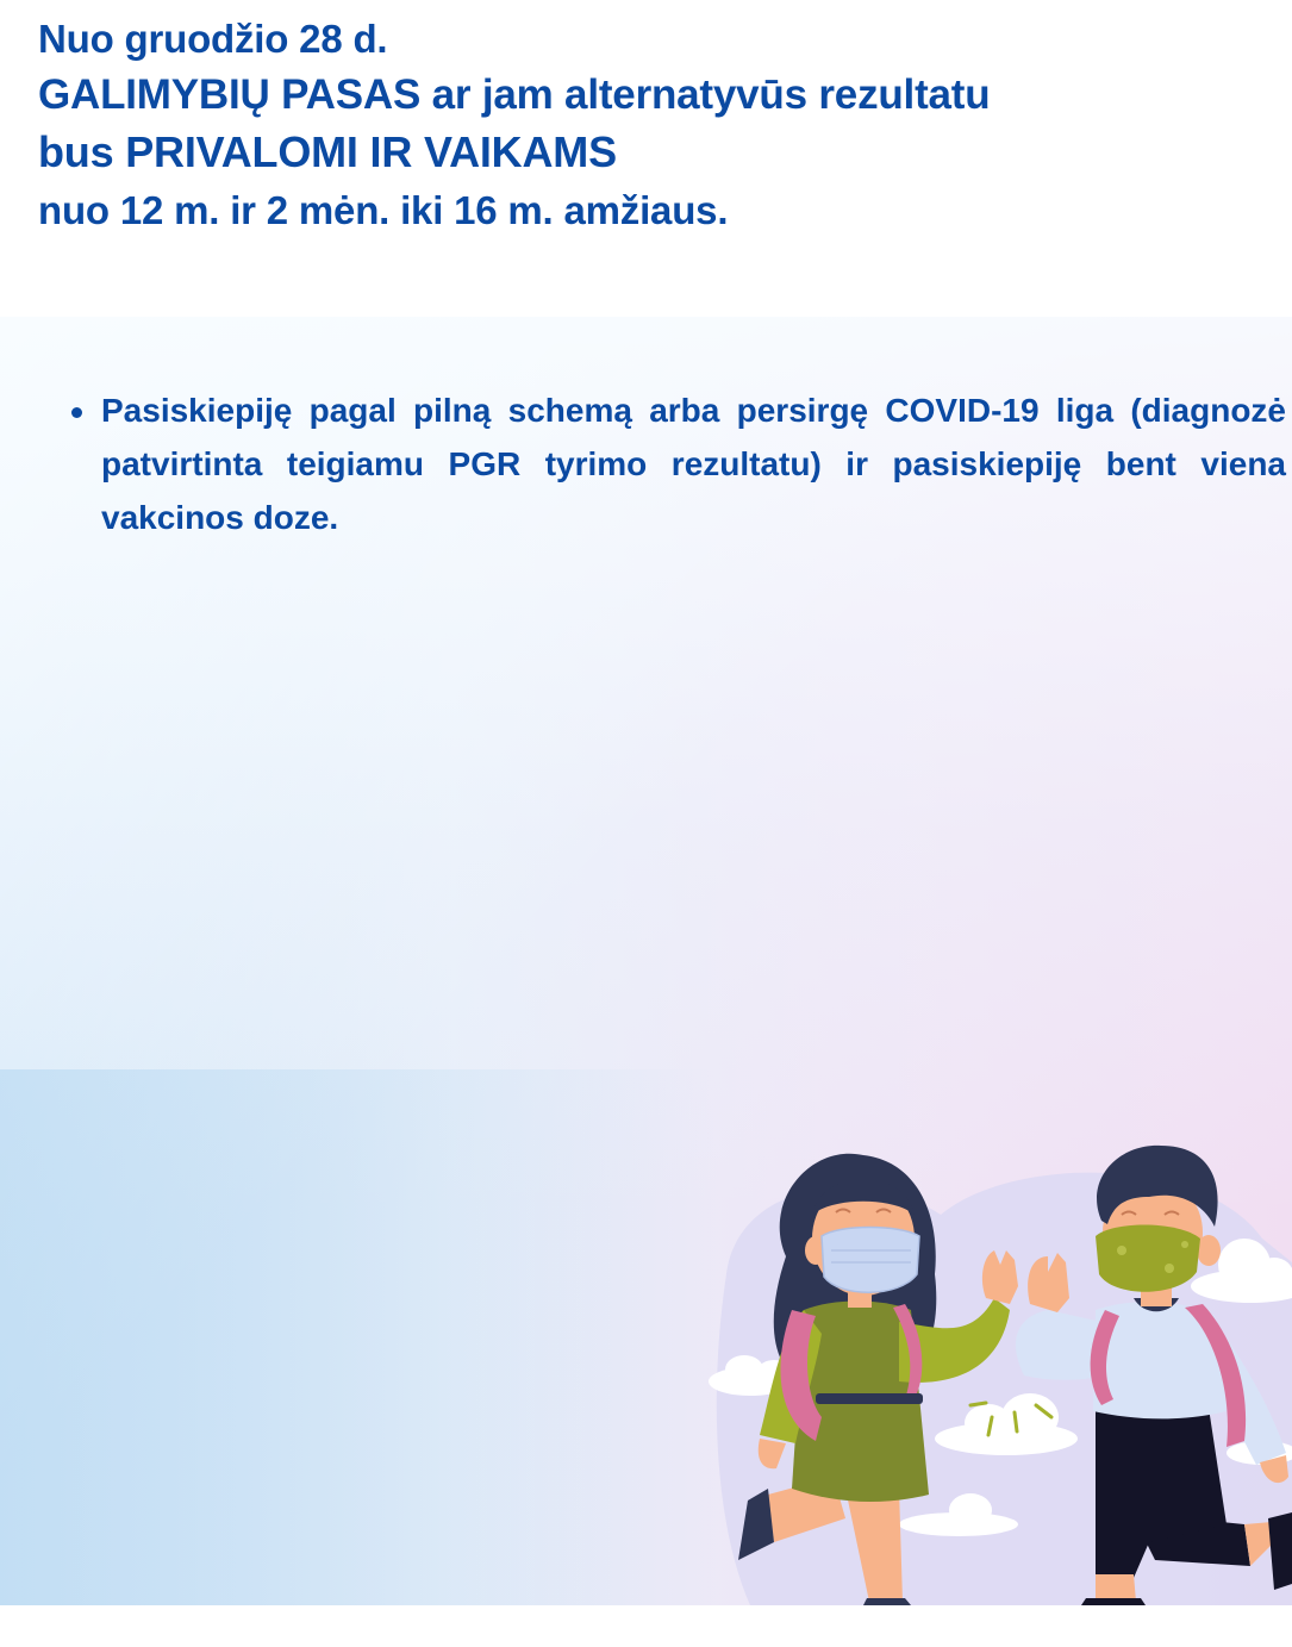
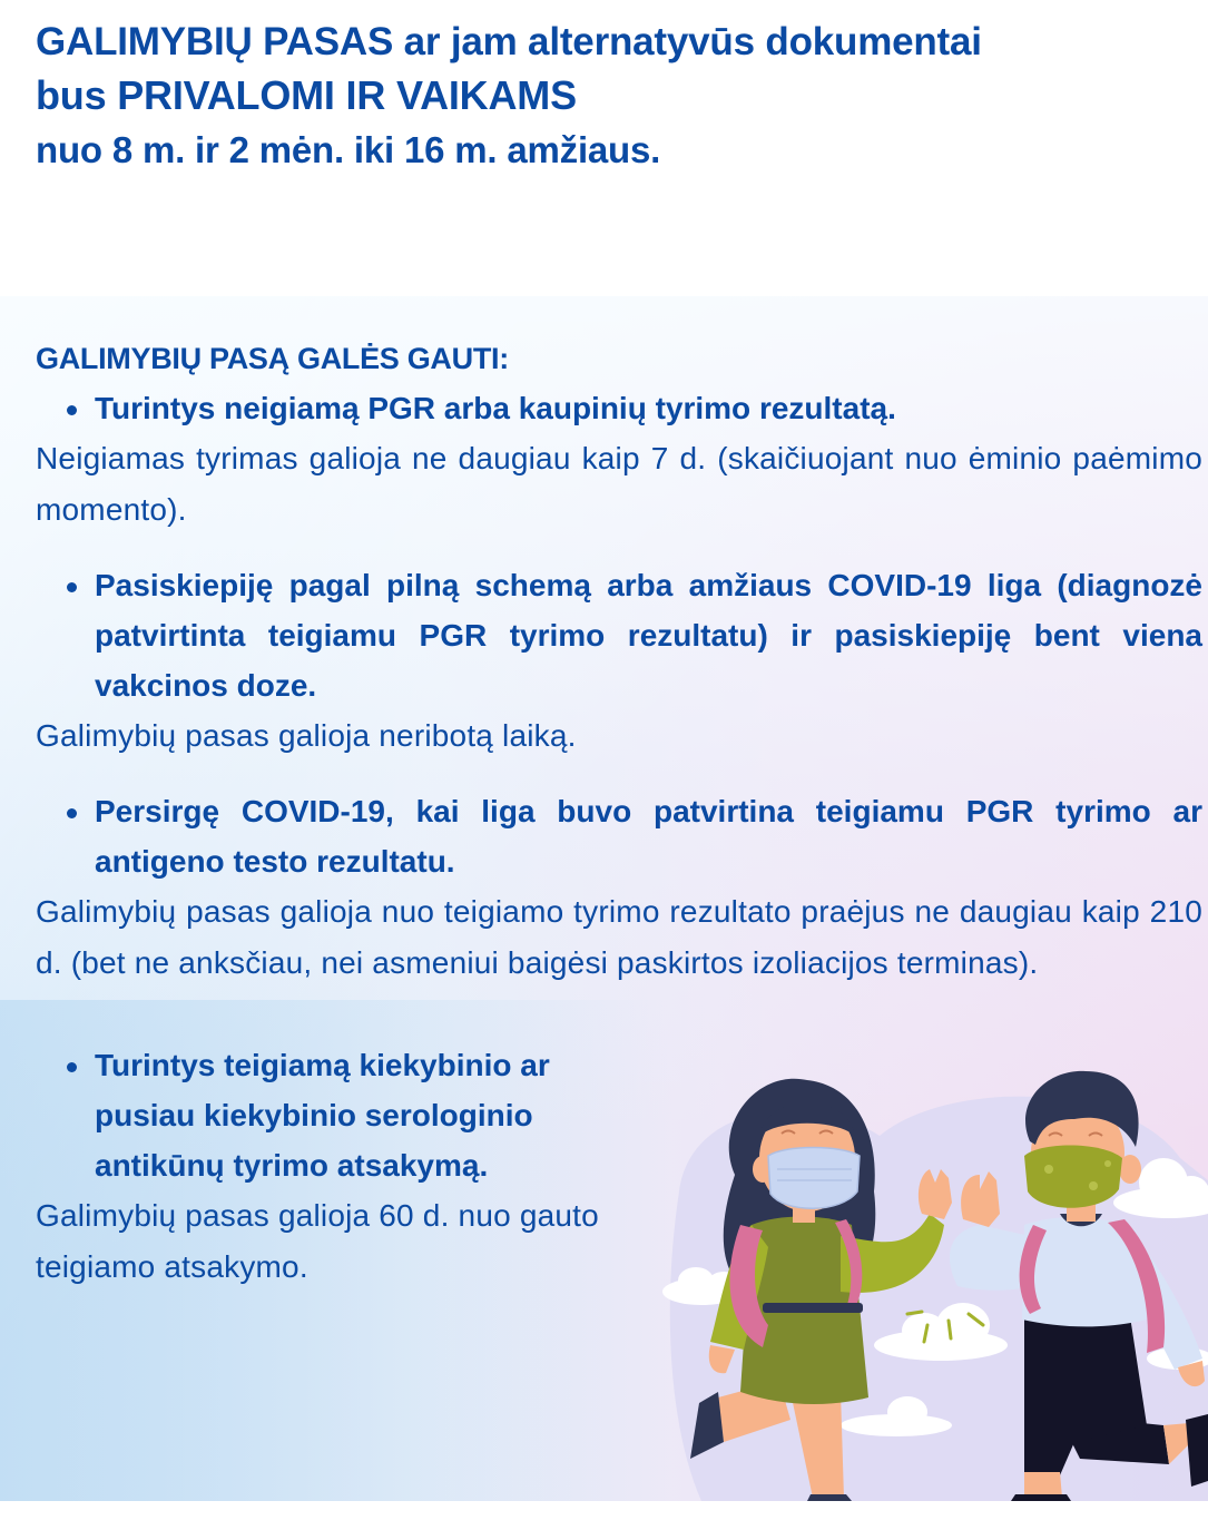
- Nuo gruodžio 28 d.
- GALIMYBIŲ PASAS ar jam alternatyvūs rezultatu
+ GALIMYBIŲ PASAS ar jam alternatyvūs dokumentai
  bus PRIVALOMI IR VAIKAMS
- nuo 12 m. ir 2 mėn. iki 16 m. amžiaus.
+ nuo 8 m. ir 2 mėn. iki 16 m. amžiaus.
+ GALIMYBIŲ PASĄ GALĖS GAUTI:
+ Turintys neigiamą PGR arba kaupinių tyrimo rezultatą.
+ Neigiamas tyrimas galioja ne daugiau kaip 7 d. (skaičiuojant nuo ėminio paėmimo momento).
- Pasiskiepiję pagal pilną schemą arba persirgę COVID-19 liga (diagnozė patvirtinta teigiamu PGR tyrimo rezultatu) ir pasiskiepiję bent viena vakcinos doze.
+ Pasiskiepiję pagal pilną schemą arba amžiaus COVID-19 liga (diagnozė patvirtinta teigiamu PGR tyrimo rezultatu) ir pasiskiepiję bent viena vakcinos doze.
+ Galimybių pasas galioja neribotą laiką.
+ Persirgę COVID-19, kai liga buvo patvirtina teigiamu PGR tyrimo ar antigeno testo rezultatu.
+ Galimybių pasas galioja nuo teigiamo tyrimo rezultato praėjus ne daugiau kaip 210 d. (bet ne anksčiau, nei asmeniui baigėsi paskirtos izoliacijos terminas).
+ Turintys teigiamą kiekybinio ar pusiau kiekybinio serologinio antikūnų tyrimo atsakymą.
+ Galimybių pasas galioja 60 d. nuo gauto teigiamo atsakymo.
